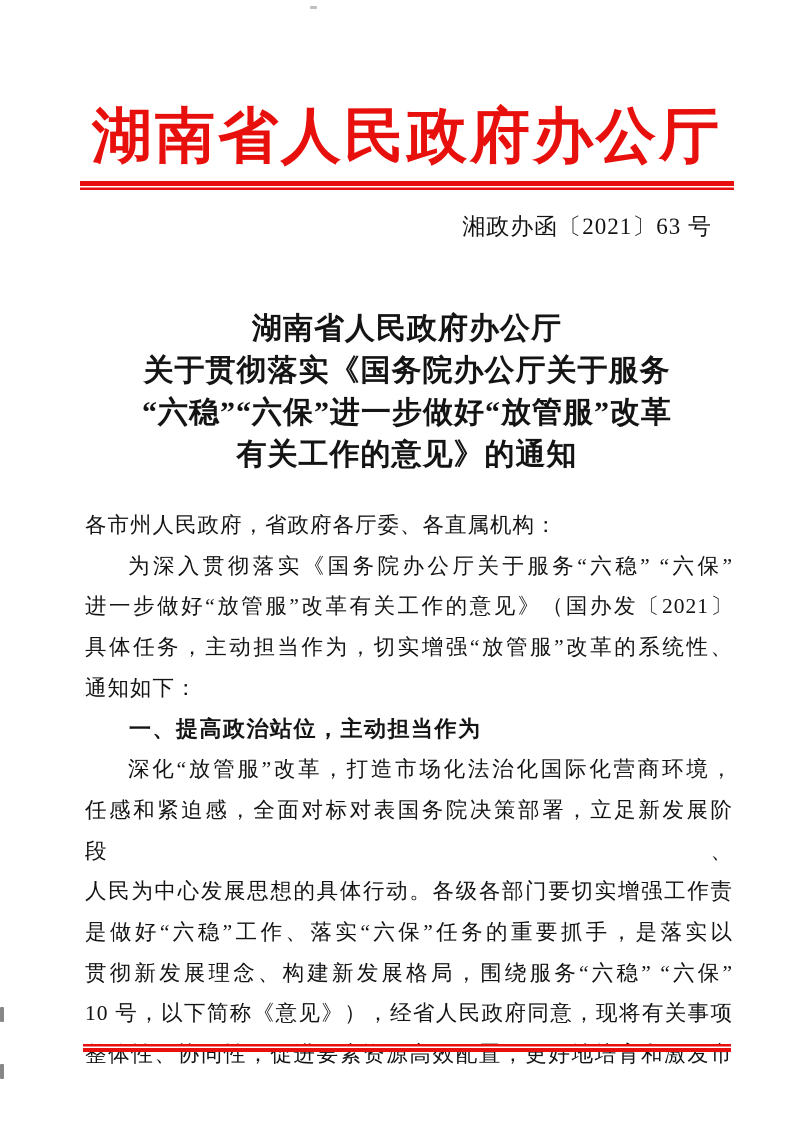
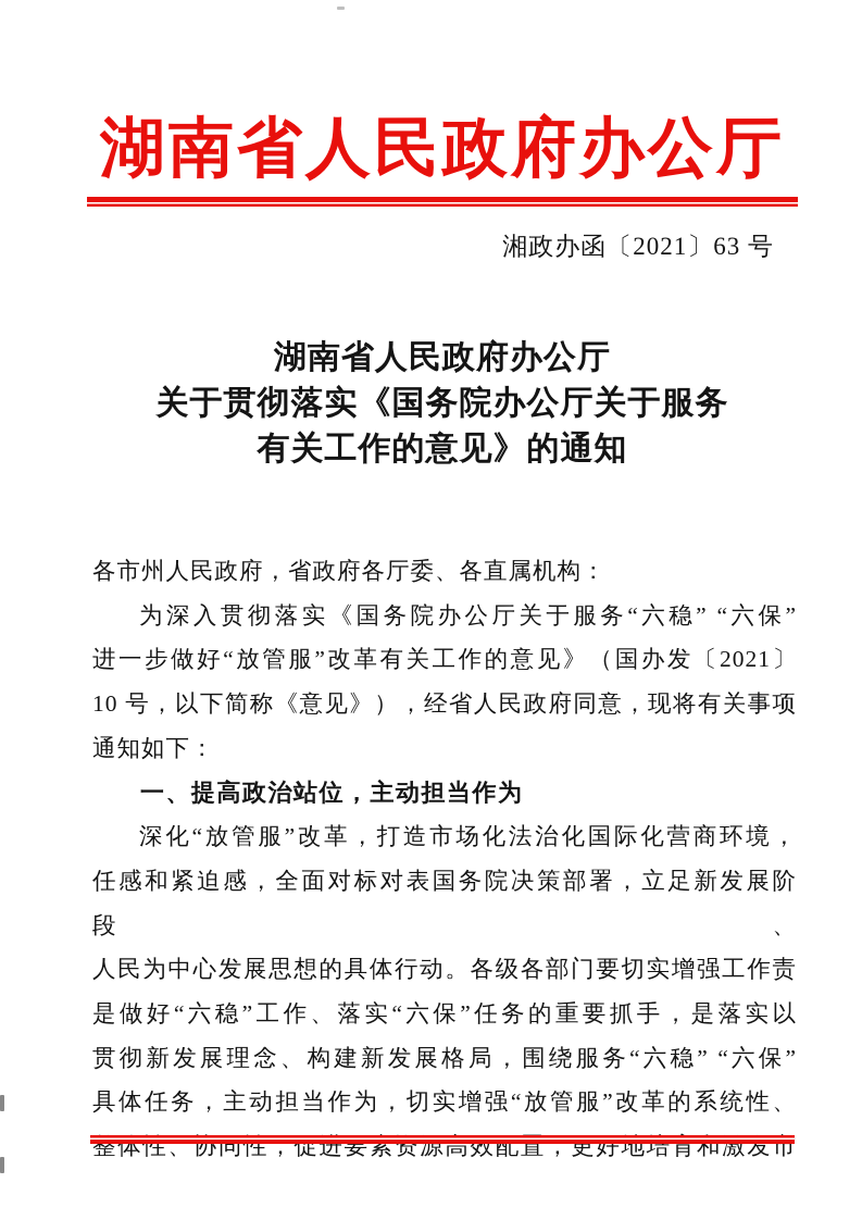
  湖南省人民政府办公厅
  湘政办函〔2021〕63 号
  湖南省人民政府办公厅
  关于贯彻落实《国务院办公厅关于服务
- “六稳”“六保”进一步做好“放管服”改革
  有关工作的意见》的通知
  各市州人民政府，省政府各厅委、各直属机构：
  为深入贯彻落实《国务院办公厅关于服务“六稳” “六保”
  进一步做好“放管服”改革有关工作的意见》（国办发〔2021〕
- 具体任务，主动担当作为，切实增强“放管服”改革的系统性、
+ 10 号，以下简称《意见》），经省人民政府同意，现将有关事项
  通知如下：
  一、提高政治站位，主动担当作为
  深化“放管服”改革，打造市场化法治化国际化营商环境，
  任感和紧迫感，全面对标对表国务院决策部署，立足新发展阶段、
  人民为中心发展思想的具体行动。各级各部门要切实增强工作责
  是做好“六稳”工作、落实“六保”任务的重要抓手，是落实以
  贯彻新发展理念、构建新发展格局，围绕服务“六稳” “六保”
- 10 号，以下简称《意见》），经省人民政府同意，现将有关事项
+ 具体任务，主动担当作为，切实增强“放管服”改革的系统性、
  整体性、协同性，促进要素资源高效配置，更好地培育和激发市
